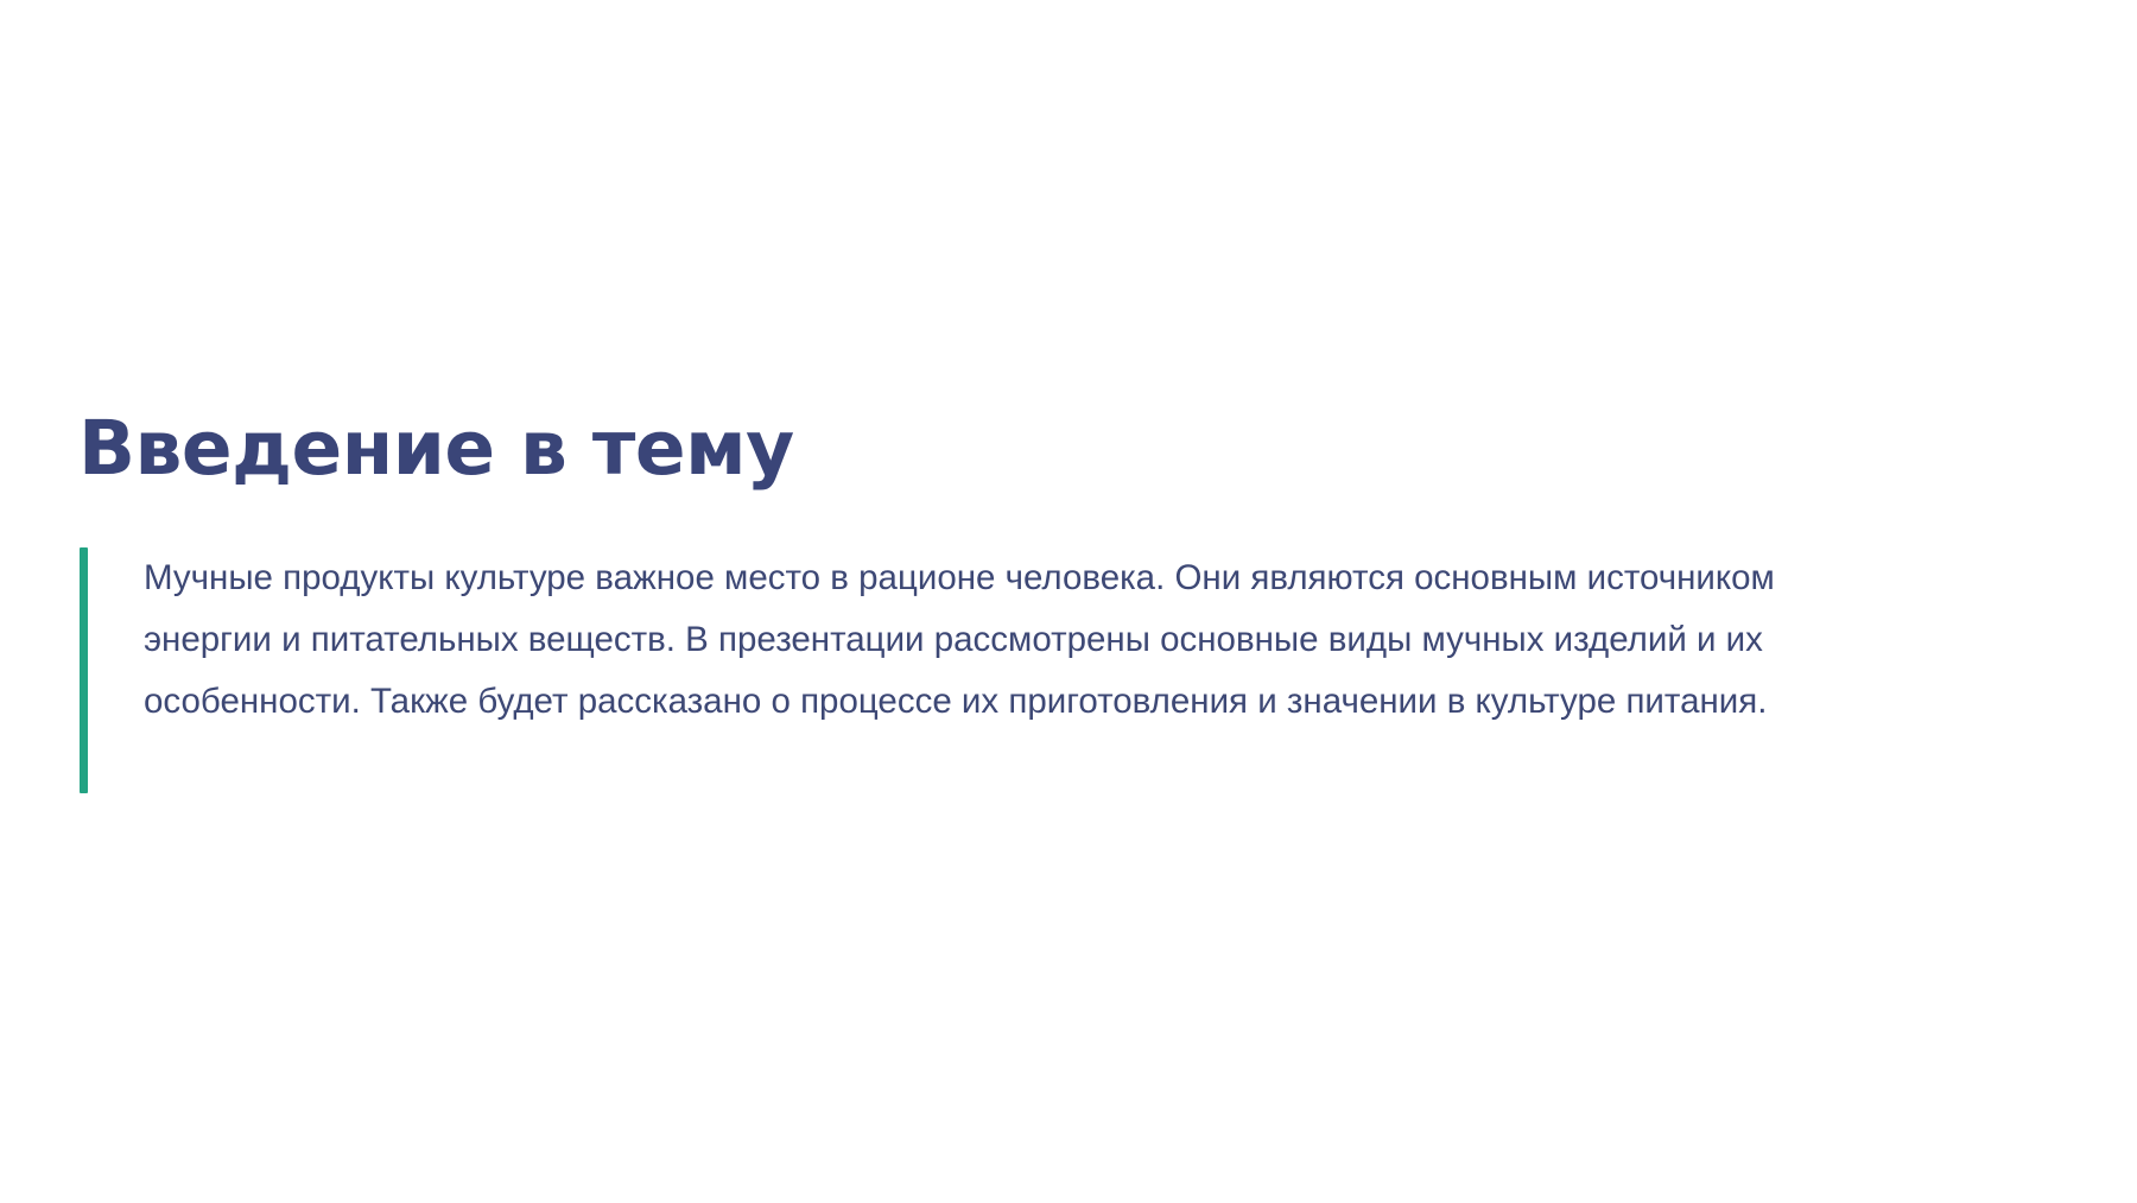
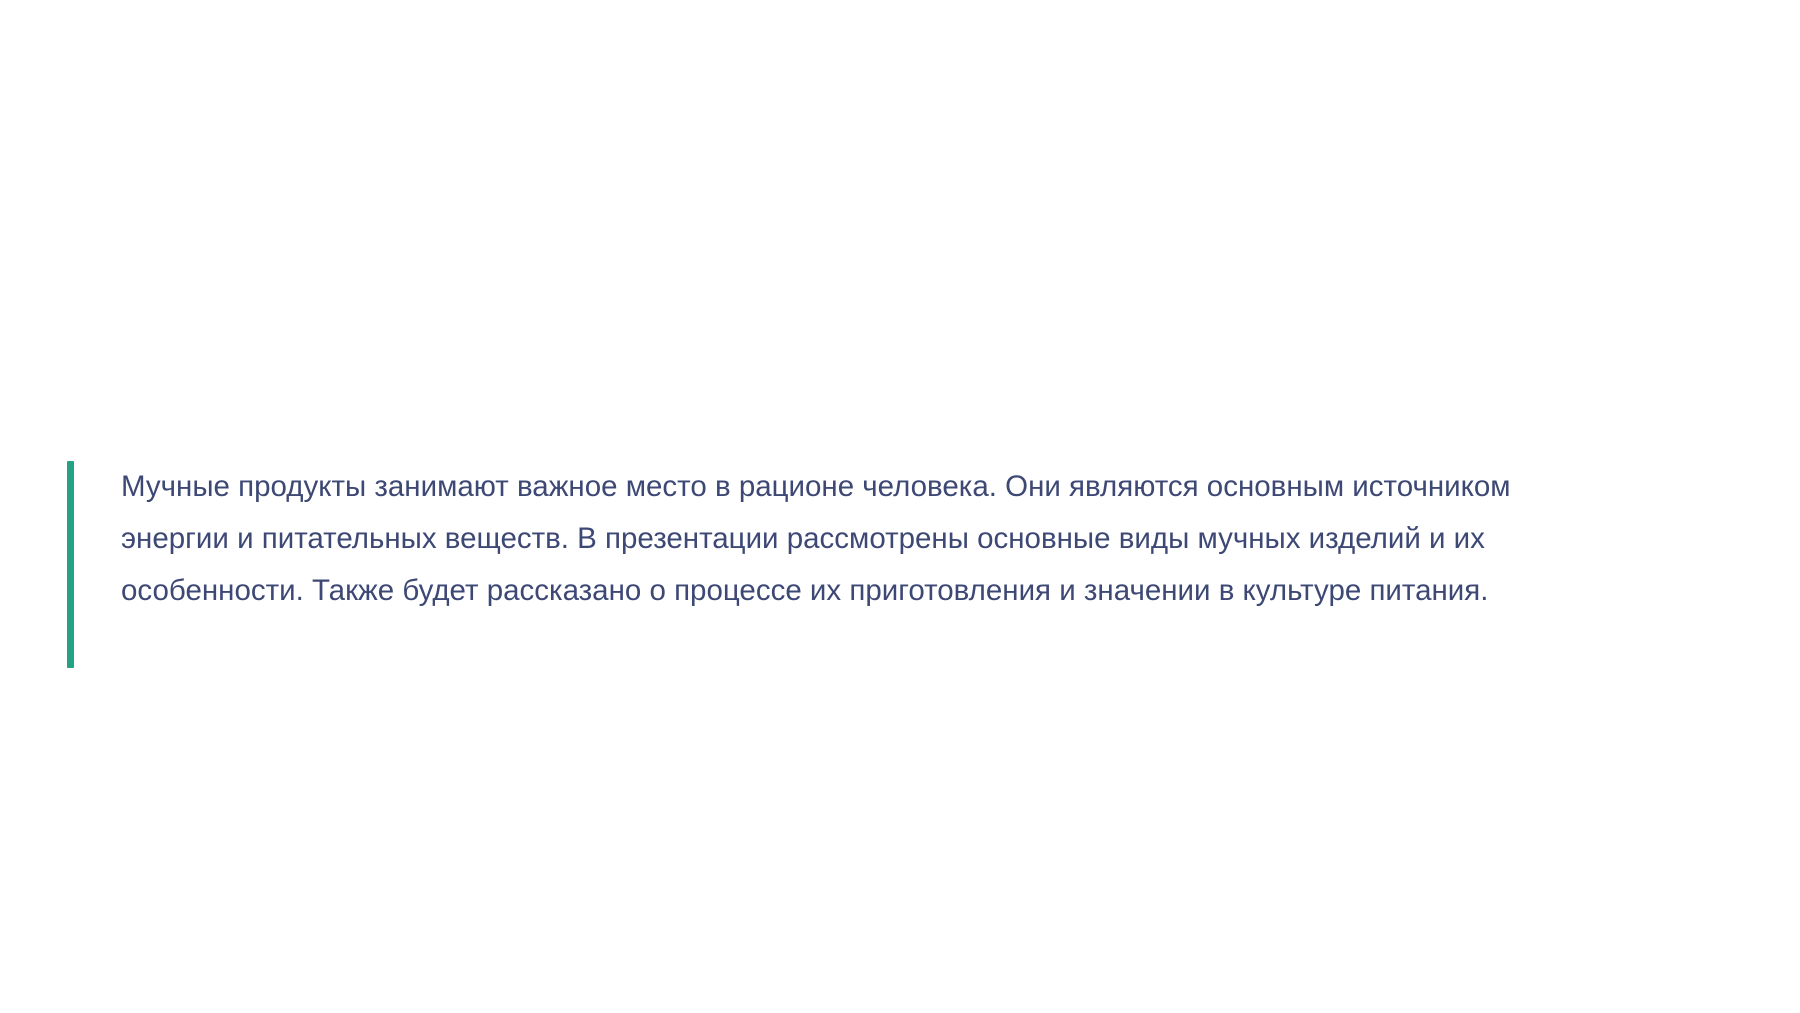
- Введение в тему
- Мучные продукты культуре важное место в рационе человека. Они являются основным источником энергии и питательных веществ. В презентации рассмотрены основные виды мучных изделий и их особенности. Также будет рассказано о процессе их приготовления и значении в культуре питания.
+ Мучные продукты занимают важное место в рационе человека. Они являются основным источником энергии и питательных веществ. В презентации рассмотрены основные виды мучных изделий и их особенности. Также будет рассказано о процессе их приготовления и значении в культуре питания.
